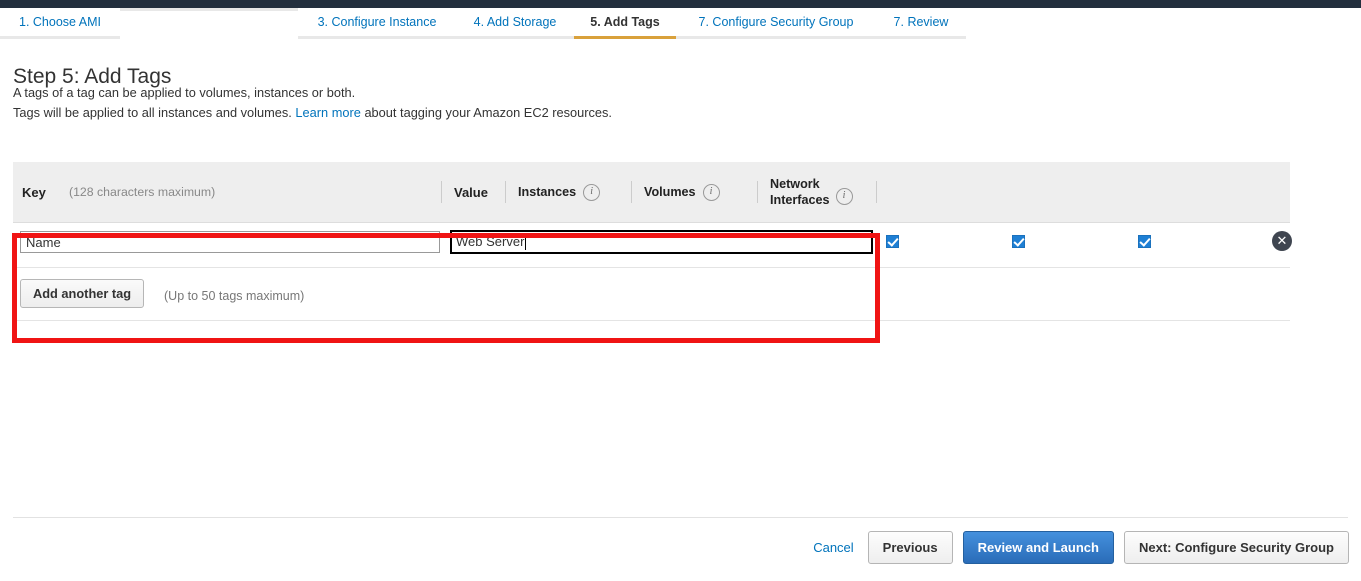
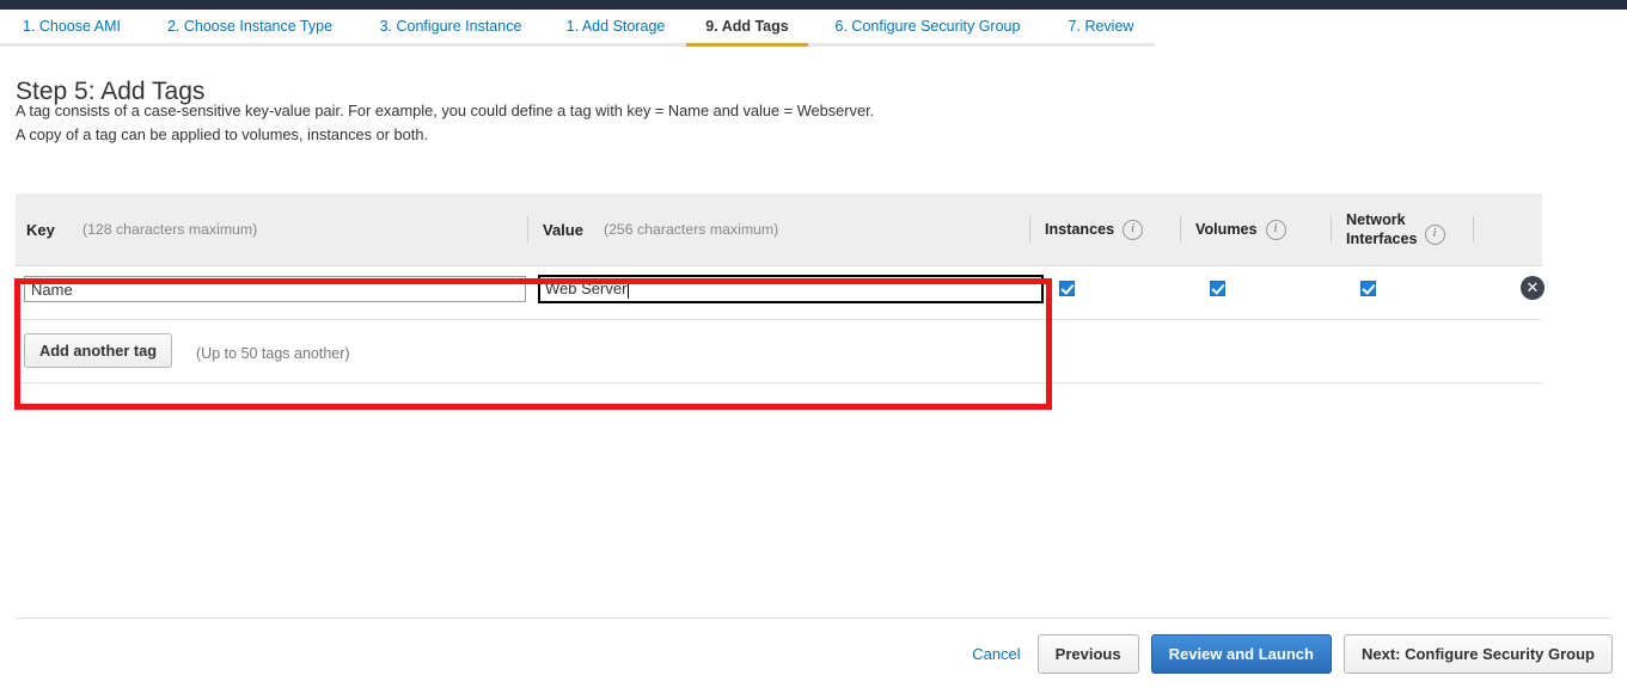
  1. Choose AMI
+ 2. Choose Instance Type
  3. Configure Instance
- 4. Add Storage
+ 1. Add Storage
- 5. Add Tags
+ 9. Add Tags
- 7. Configure Security Group
+ 6. Configure Security Group
  7. Review
  Step 5: Add Tags
+ A tag consists of a case-sensitive key-value pair. For example, you could define a tag with key = Name and value = Webserver.
- A tags of a tag can be applied to volumes, instances or both.
+ A copy of a tag can be applied to volumes, instances or both.
- Tags will be applied to all instances and volumes. Learn more about tagging your Amazon EC2 resources.
  Key
  (128 characters maximum)
  Value
+ (256 characters maximum)
  Instances
  i
  Volumes
  i
  Network
  Interfaces
  i
  Name
  Web Server
  ✕
  Add another tag
- (Up to 50 tags maximum)
+ (Up to 50 tags another)
  Cancel
  Previous
  Review and Launch
  Next: Configure Security Group
